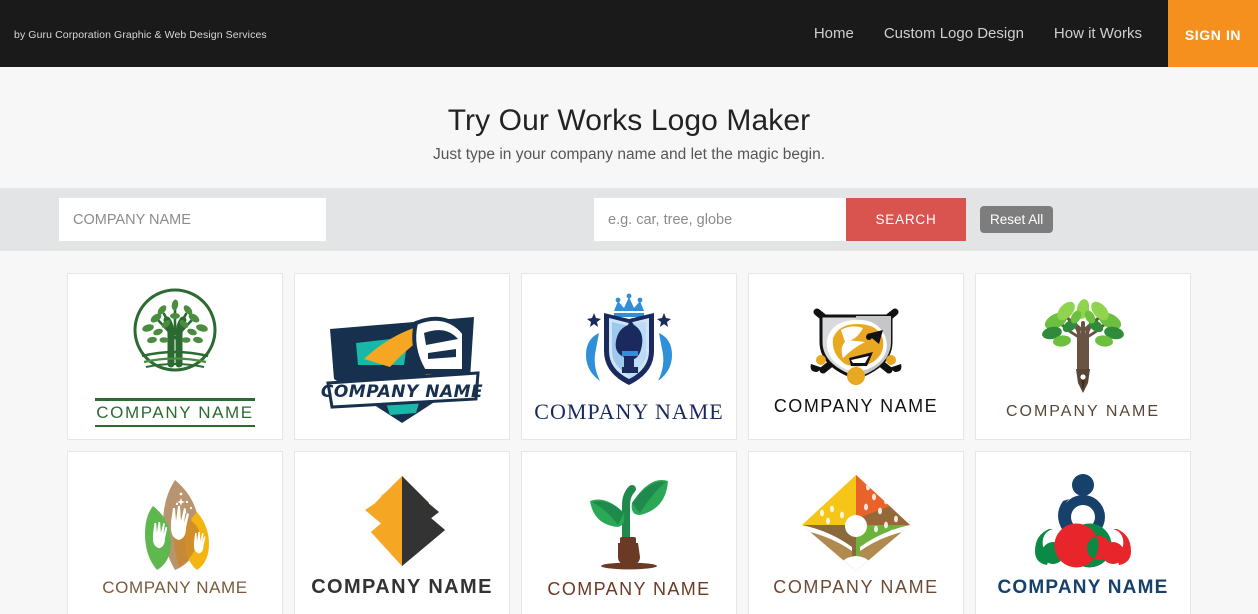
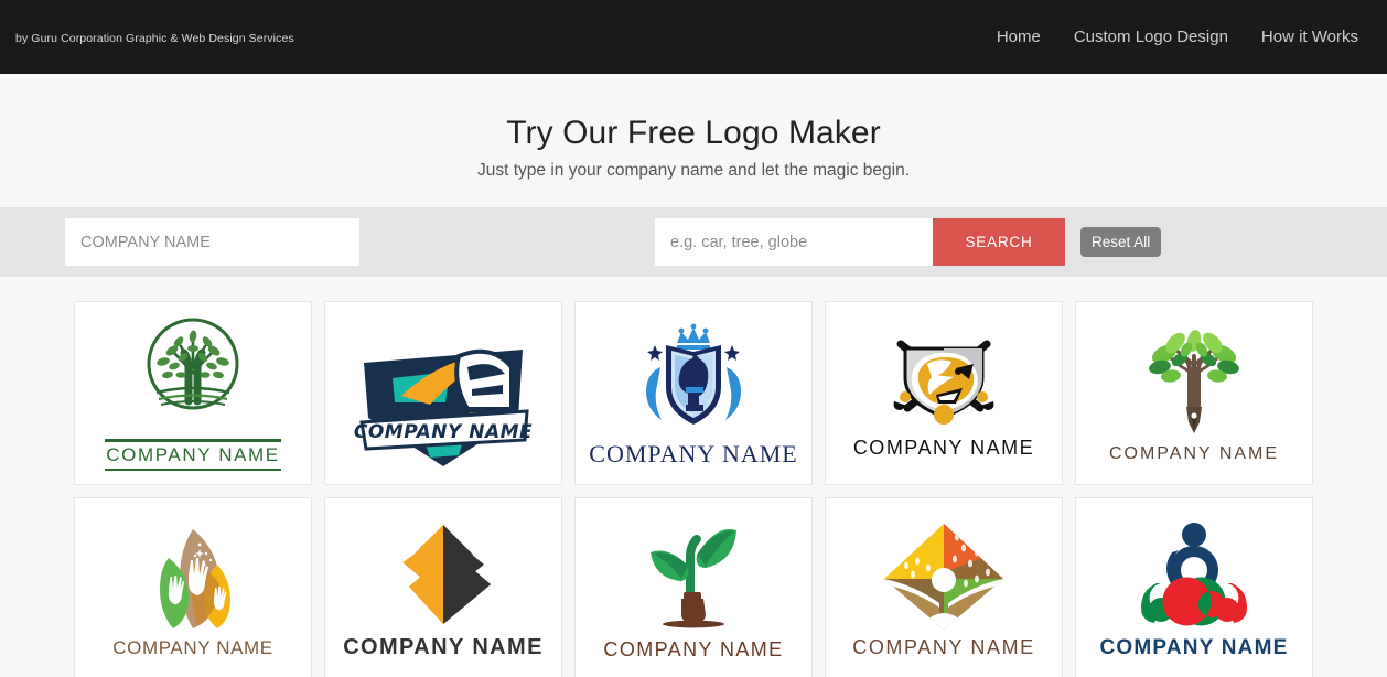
  by Guru Corporation Graphic & Web Design Services
  Home
  Custom Logo Design
  How it Works
- SIGN IN
- Try Our Works Logo Maker
+ Try Our Free Logo Maker
  Just type in your company name and let the magic begin.
  COMPANY NAME
  e.g. car, tree, globe
  SEARCH
  Reset All
  COMPANY NAME
  COMPANY NAME
  COMPANY NAME
  COMPANY NAME
  COMPANY NAME
  COMPANY NAME
  COMPANY NAME
  COMPANY NAME
  COMPANY NAME
  COMPANY NAME
